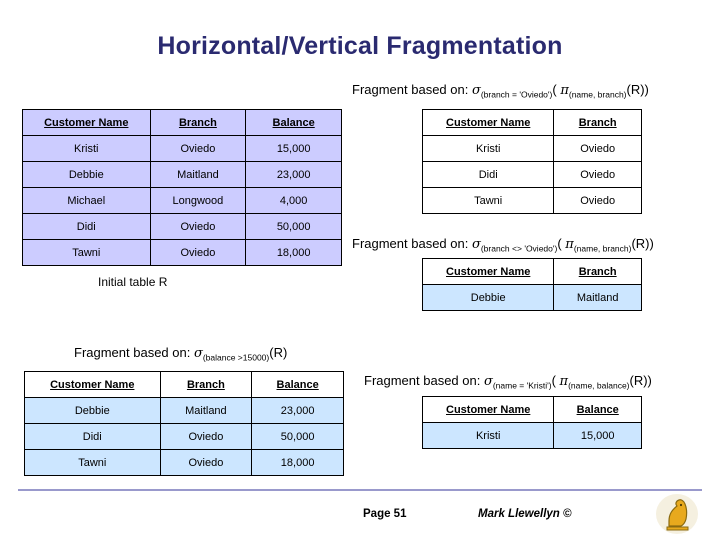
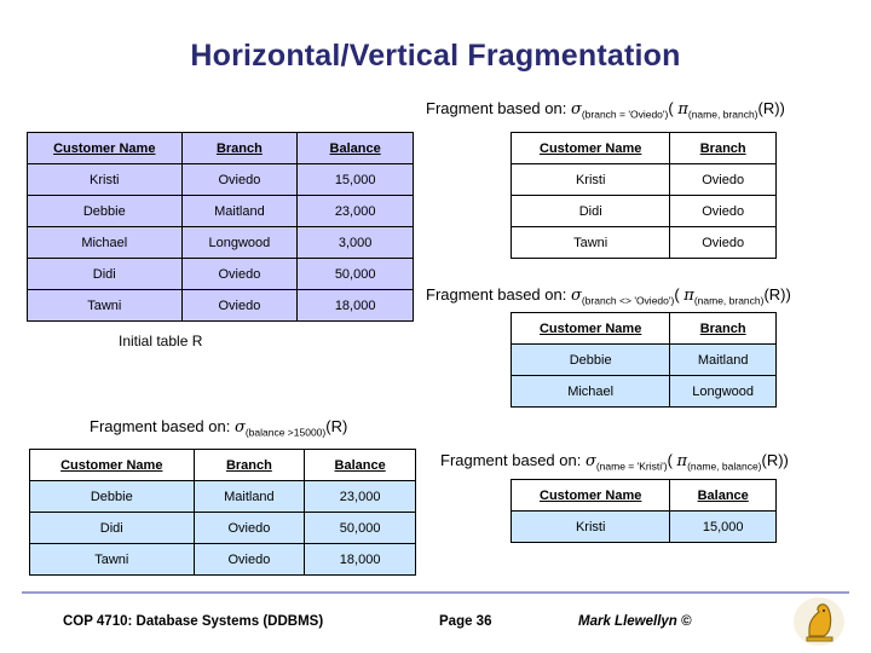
  Horizontal/Vertical Fragmentation
  Fragment based on: σ(branch = 'Oviedo')( π(name, branch)(R))
  Customer Name	Branch	Balance
  Kristi	Oviedo	15,000
  Debbie	Maitland	23,000
- Michael	Longwood	4,000
+ Michael	Longwood	3,000
  Didi	Oviedo	50,000
  Tawni	Oviedo	18,000
  Initial table R
  Customer Name	Branch
  Kristi	Oviedo
  Didi	Oviedo
  Tawni	Oviedo
  Fragment based on: σ(branch <> 'Oviedo')( π(name, branch)(R))
  Customer Name	Branch
  Debbie	Maitland
+ Michael	Longwood
  Fragment based on: σ(balance >15000)(R)
  Customer Name	Branch	Balance
  Debbie	Maitland	23,000
  Didi	Oviedo	50,000
  Tawni	Oviedo	18,000
  Fragment based on: σ(name = 'Kristi')( π(name, balance)(R))
  Customer Name	Balance
  Kristi	15,000
+ COP 4710: Database Systems (DDBMS)
- Page 51
+ Page 36
  Mark Llewellyn ©
